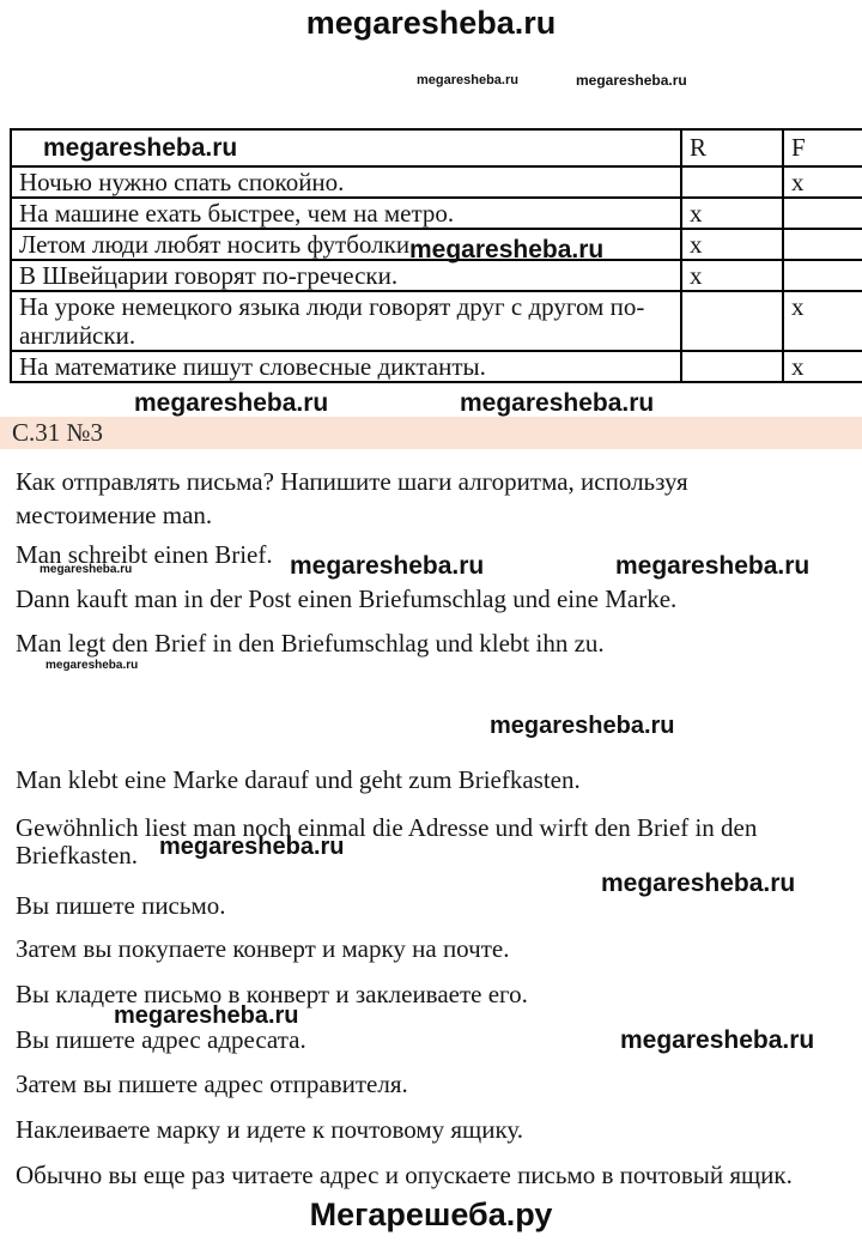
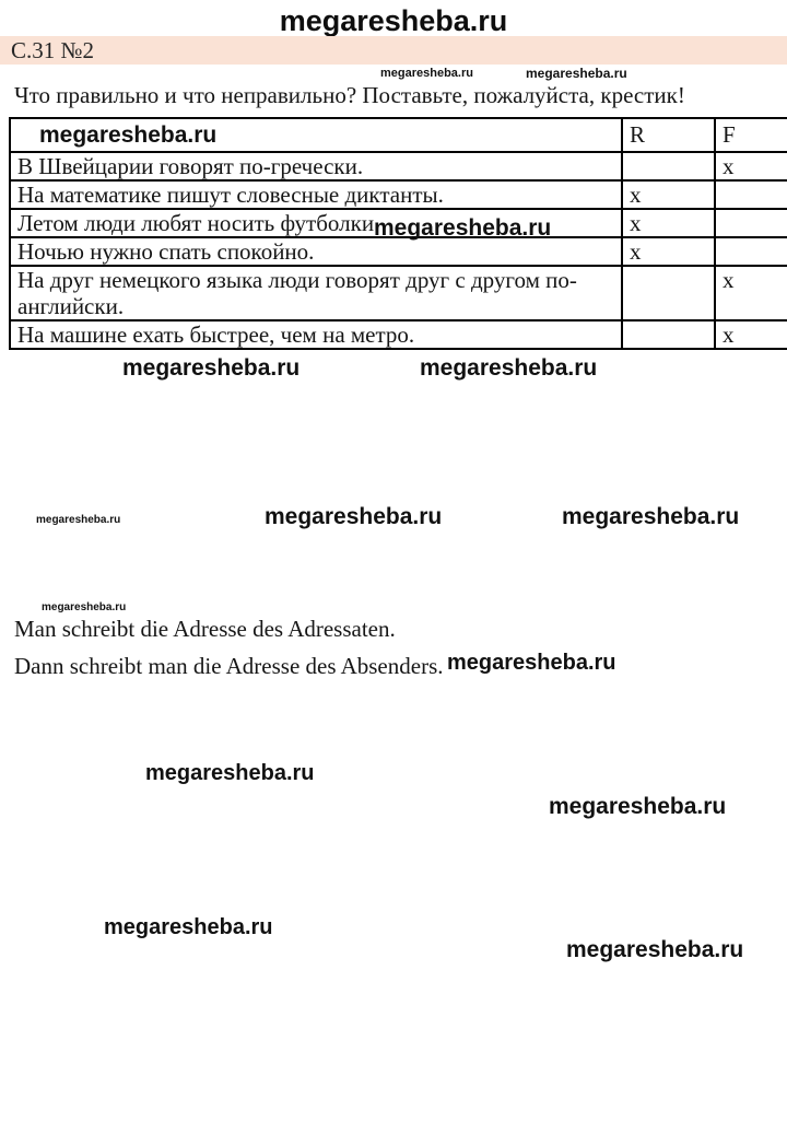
  megaresheba.ru
  megaresheba.ru
  megaresheba.ru
+ С.31 №2
+ Что правильно и что неправильно? Поставьте, пожалуйста, крестик!
  megaresheba.ru	R	F
- Ночью нужно спать спокойно.		x
+ В Швейцарии говорят по-гречески.		x
- На машине ехать быстрее, чем на метро.	x
+ На математике пишут словесные диктанты.	x
  Летом люди любят носить футболки.	x
- В Швейцарии говорят по-гречески.	x
+ Ночью нужно спать спокойно.	x
- На уроке немецкого языка люди говорят друг с другом по-английски.		x
+ На друг немецкого языка люди говорят друг с другом по-английски.		x
- На математике пишут словесные диктанты.		x
+ На машине ехать быстрее, чем на метро.		x
  megaresheba.ru
  megaresheba.ru
  megaresheba.ru
- С.31 №3
- Как отправлять письма? Напишите шаги алгоритма, используя местоимение man.
- Man schreibt einen Brief.
  megaresheba.ru
  megaresheba.ru
  megaresheba.ru
- Dann kauft man in der Post einen Briefumschlag und eine Marke.
- Man legt den Brief in den Briefumschlag und klebt ihn zu.
  megaresheba.ru
+ Man schreibt die Adresse des Adressaten.
+ Dann schreibt man die Adresse des Absenders.
  megaresheba.ru
- Man klebt eine Marke darauf und geht zum Briefkasten.
- Gewöhnlich liest man noch einmal die Adresse und wirft den Brief in den Briefkasten.
  megaresheba.ru
  megaresheba.ru
- Вы пишете письмо.
- Затем вы покупаете конверт и марку на почте.
- Вы кладете письмо в конверт и заклеиваете его.
  megaresheba.ru
- Вы пишете адрес адресата.
  megaresheba.ru
- Затем вы пишете адрес отправителя.
- Наклеиваете марку и идете к почтовому ящику.
- Обычно вы еще раз читаете адрес и опускаете письмо в почтовый ящик.
- Мегарешеба.ру
